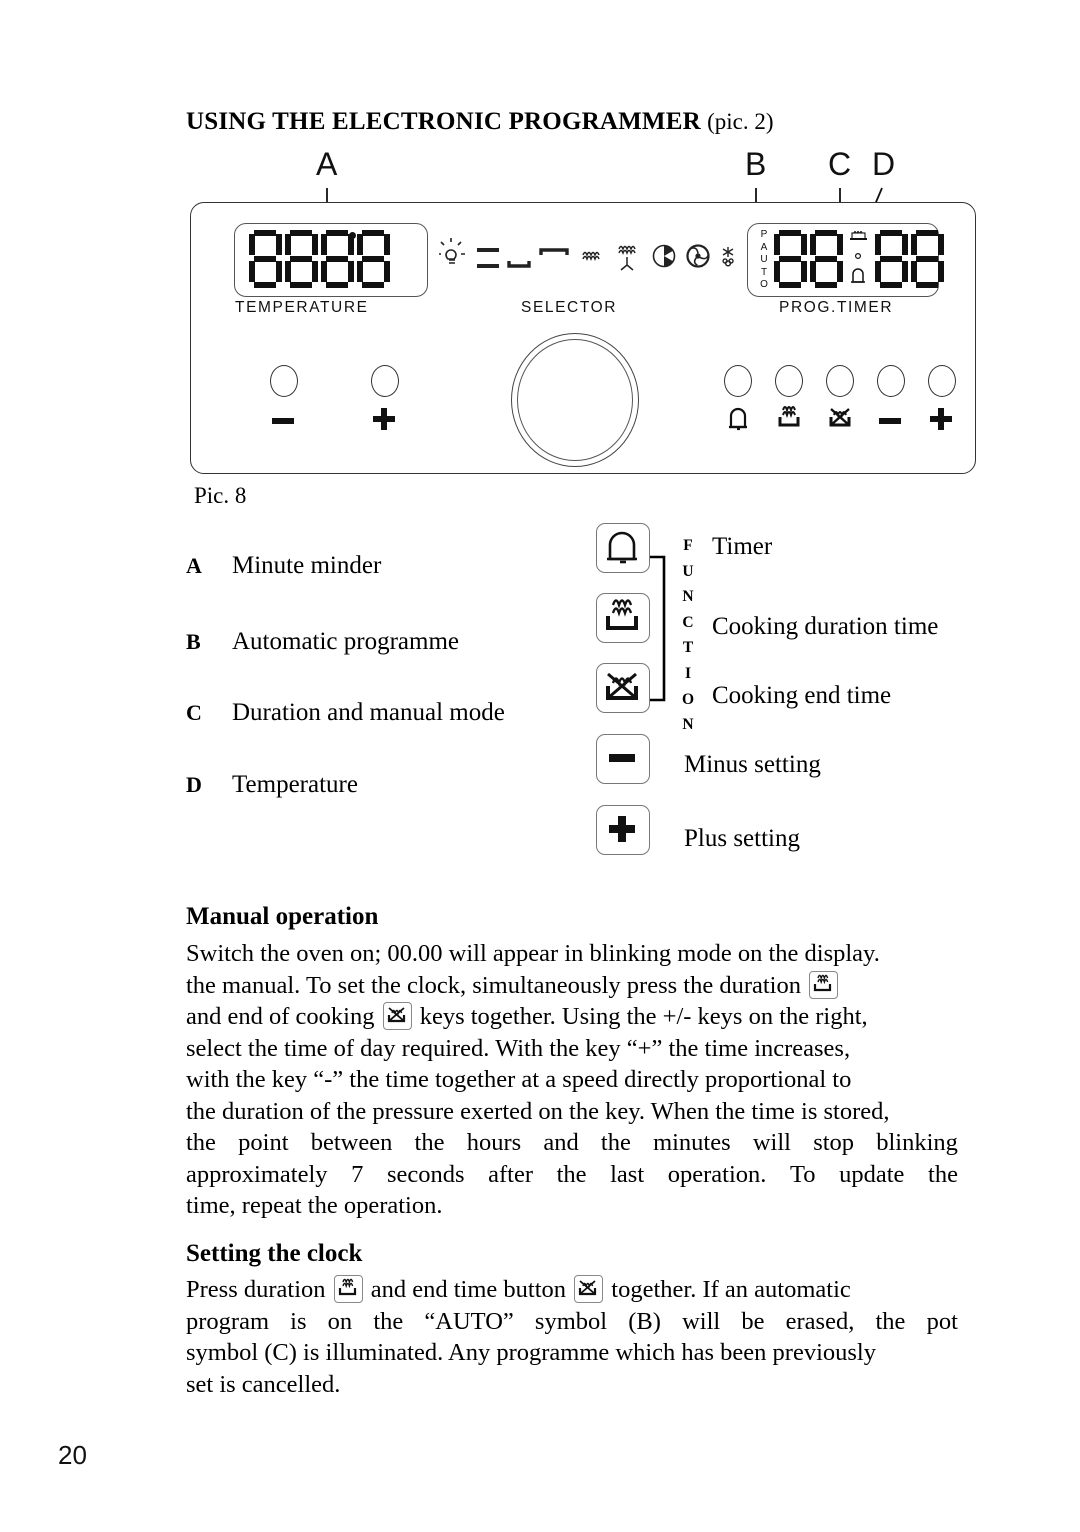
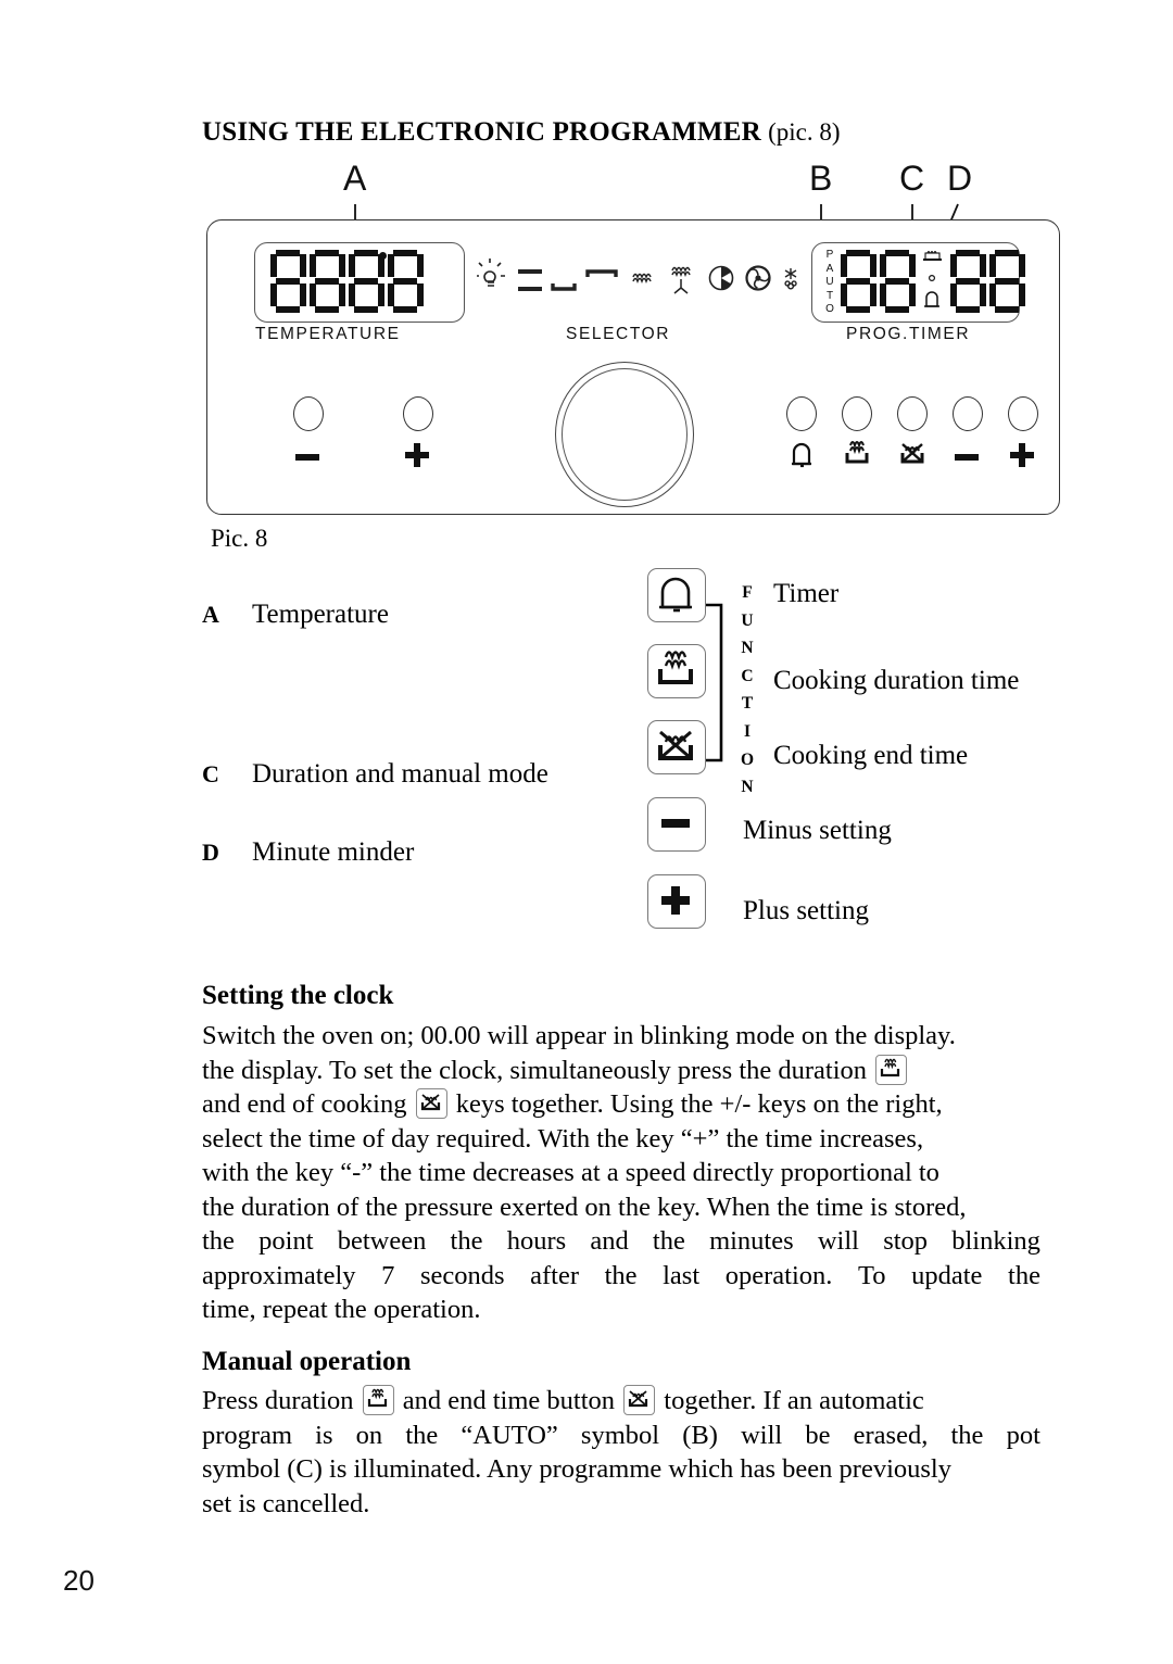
- USING THE ELECTRONIC PROGRAMMER (pic. 2)
+ USING THE ELECTRONIC PROGRAMMER (pic. 8)
  A
  B
  C
  D
  TEMPERATURE
  SELECTOR
  P
  A
  U
  T
  O
  PROG.TIMER
  Pic. 8
- A Minute minder
+ A Temperature
- B Automatic programme
  C Duration and manual mode
- D Temperature
+ D Minute minder
  F
  U
  N
  C
  T
  I
  O
  N
  Timer
  Cooking duration time
  Cooking end time
  Minus setting
  Plus setting
- Manual operation
+ Setting the clock
  Switch the oven on; 00.00 will appear in blinking mode on the display.
- the manual. To set the clock, simultaneously press the duration
+ the display. To set the clock, simultaneously press the duration
  and end of cooking keys together. Using the +/- keys on the right,
  select the time of day required. With the key “+” the time increases,
- with the key “-” the time together at a speed directly proportional to
+ with the key “-” the time decreases at a speed directly proportional to
  the duration of the pressure exerted on the key. When the time is stored,
  the
  point
  between
  the
  hours
  and
  the
  minutes
  will
  stop
  blinking
  approximately
  7
  seconds
  after
  the
  last
  operation.
  To
  update
  the
  time, repeat the operation.
- Setting the clock
+ Manual operation
  Press duration and end time button together. If an automatic
  program
  is
  on
  the
  “AUTO”
  symbol
  (B)
  will
  be
  erased,
  the
  pot
  symbol (C) is illuminated. Any programme which has been previously
  set is cancelled.
  20
